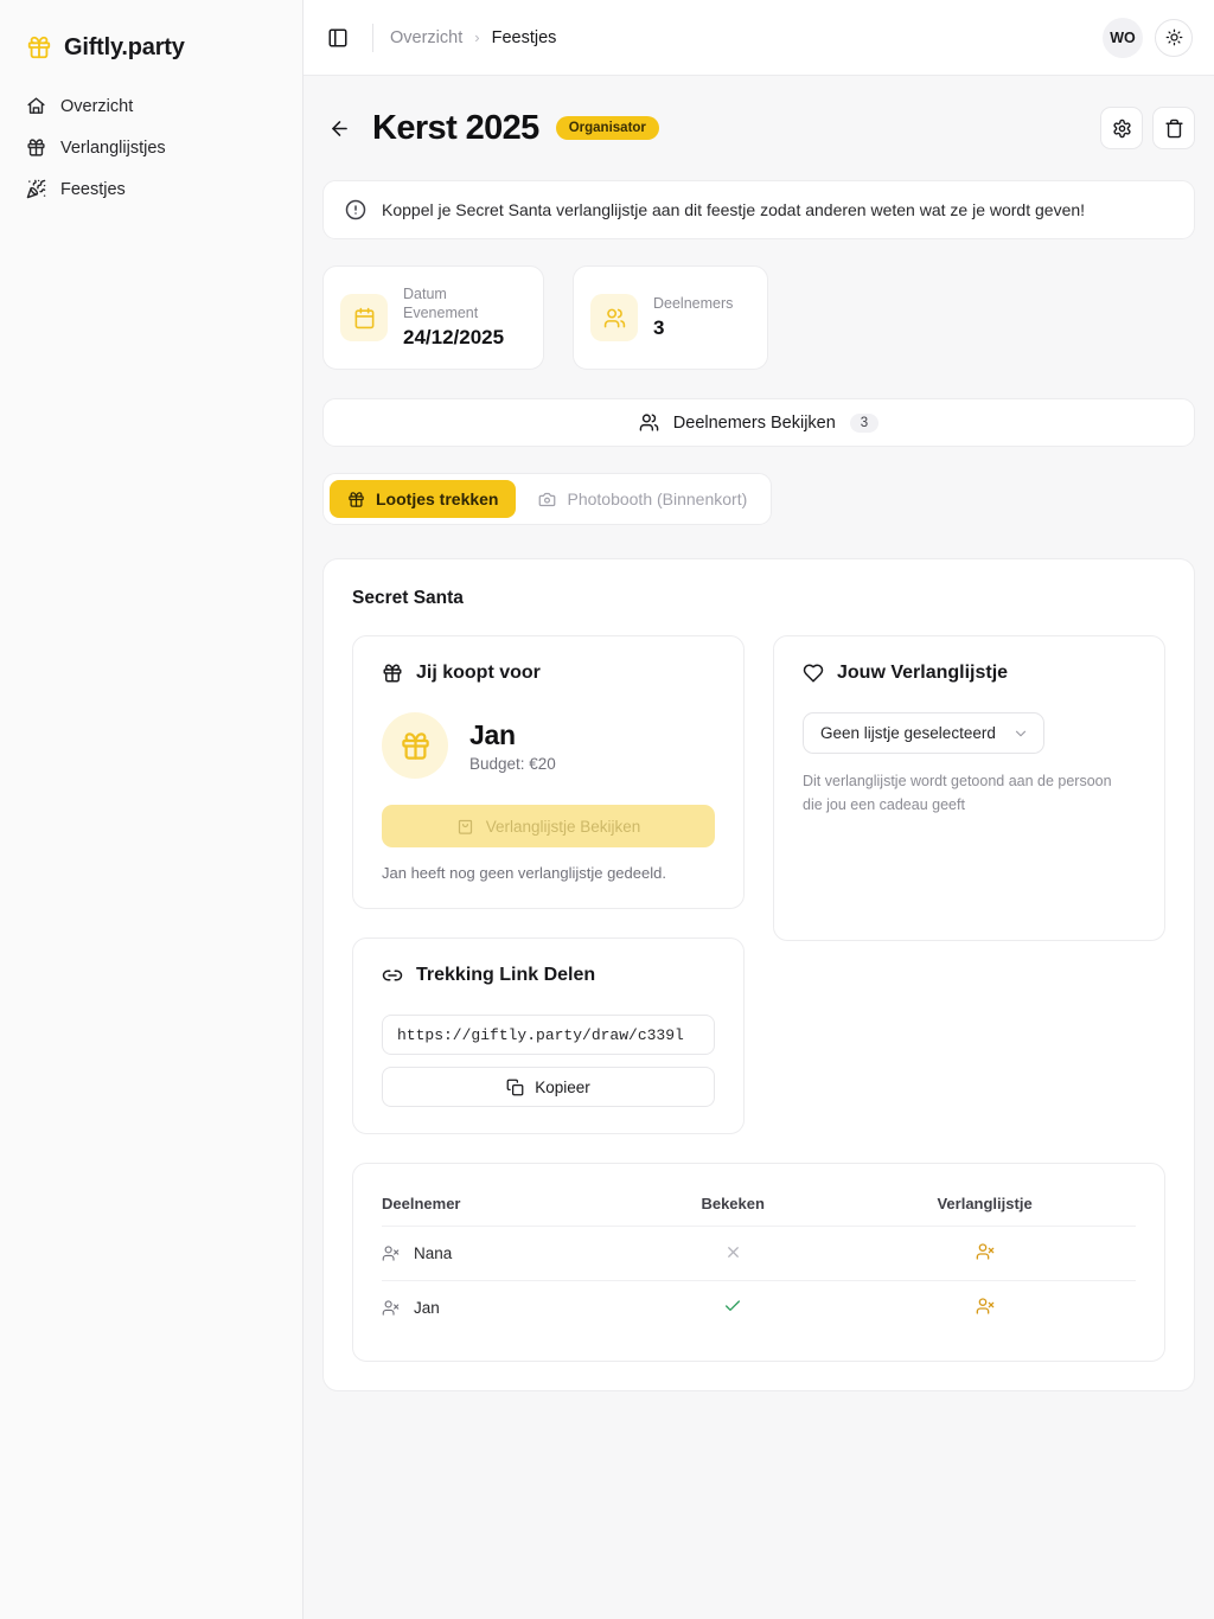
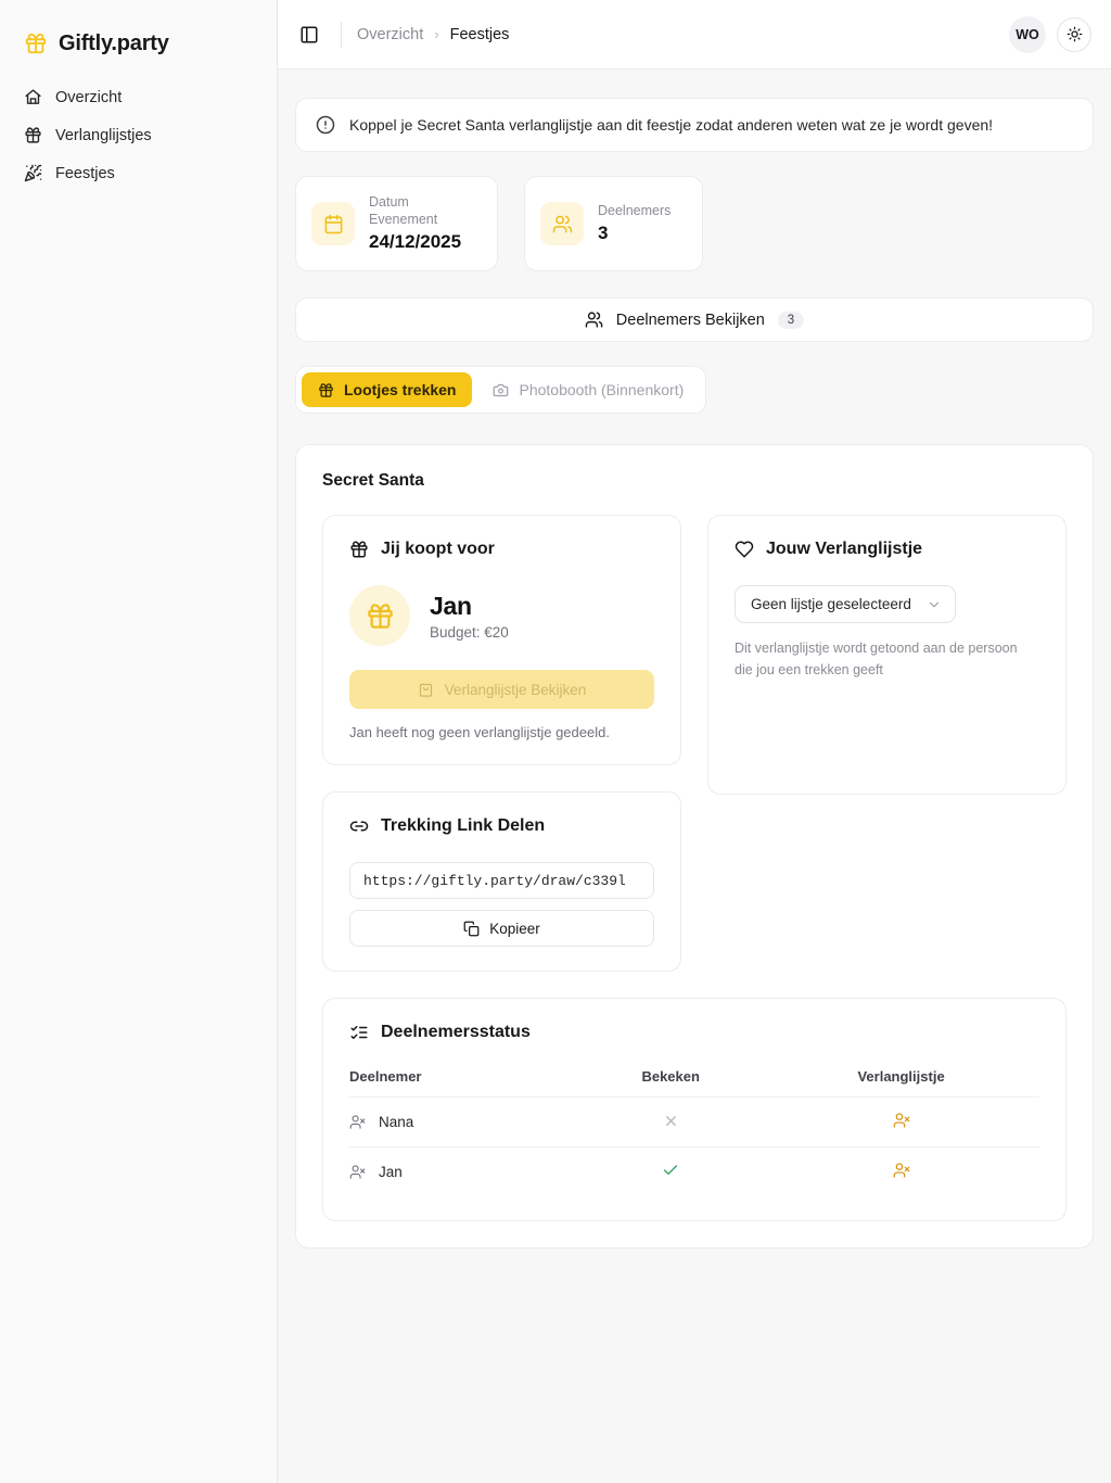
  Giftly.party
  Overzicht
  Verlanglijstjes
  Feestjes
  Overzicht
  ›
  Feestjes
  WO
- Kerst 2025
- Organisator
  Koppel je Secret Santa verlanglijstje aan dit feestje zodat anderen weten wat ze je wordt geven!
  Datum Evenement
  24/12/2025
  Deelnemers
  3
  Deelnemers Bekijken
  3
  Lootjes trekken
  Photobooth (Binnenkort)
  Secret Santa
  Jij koopt voor
  Jan
  Budget: €20
  Verlanglijstje Bekijken
  Jan heeft nog geen verlanglijstje gedeeld.
  Trekking Link Delen
  https://giftly.party/draw/c339l
  Kopieer
  Jouw Verlanglijstje
  Geen lijstje geselecteerd
- Dit verlanglijstje wordt getoond aan de persoon die jou een cadeau geeft
+ Dit verlanglijstje wordt getoond aan de persoon die jou een trekken geeft
+ Deelnemersstatus
  Deelnemer	Bekeken	Verlanglijstje
  Nana
  Jan
